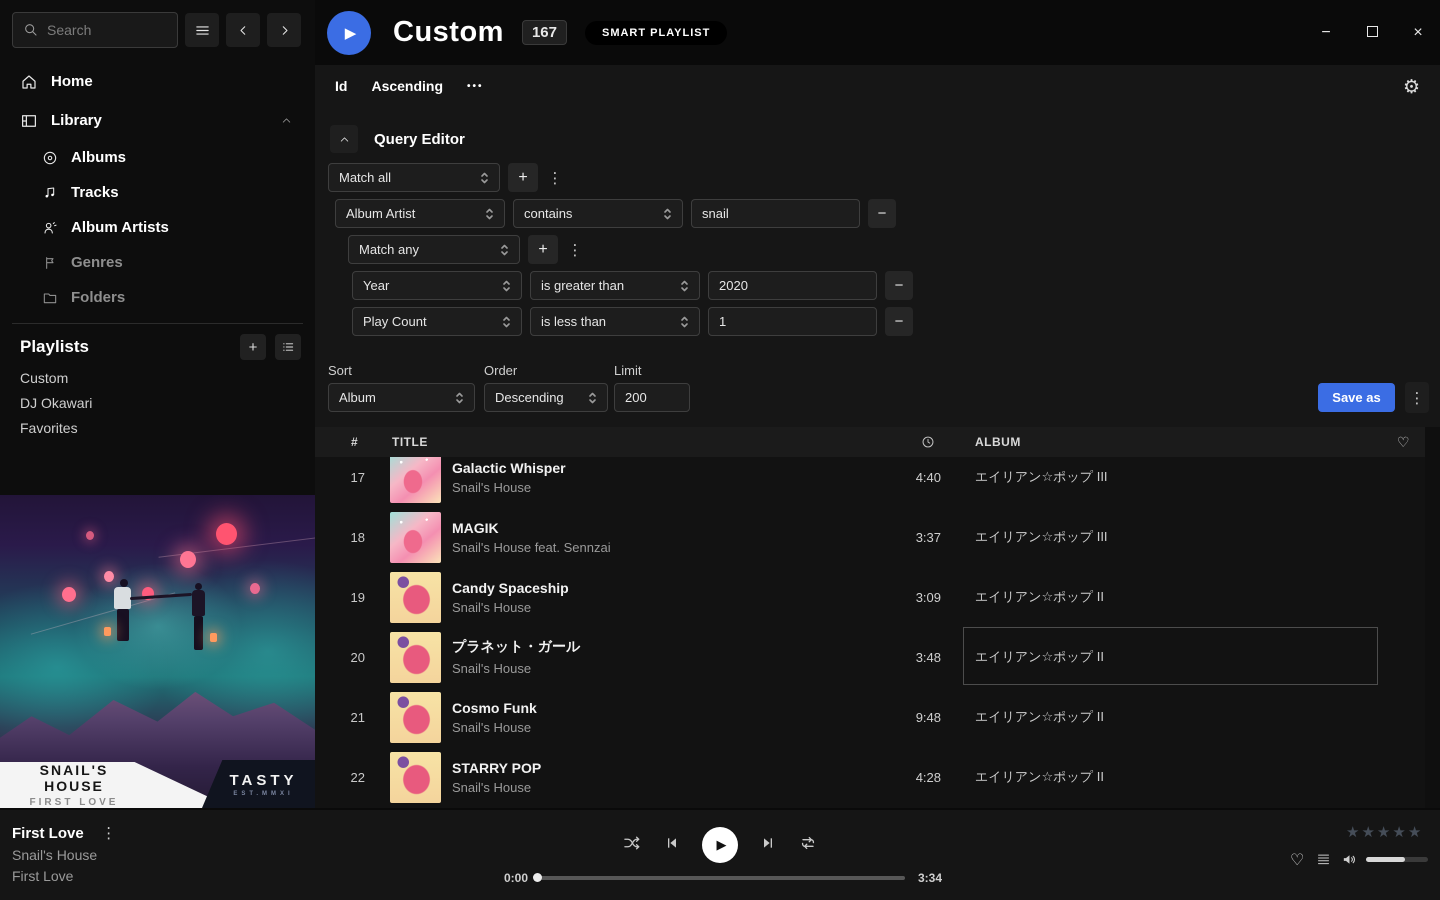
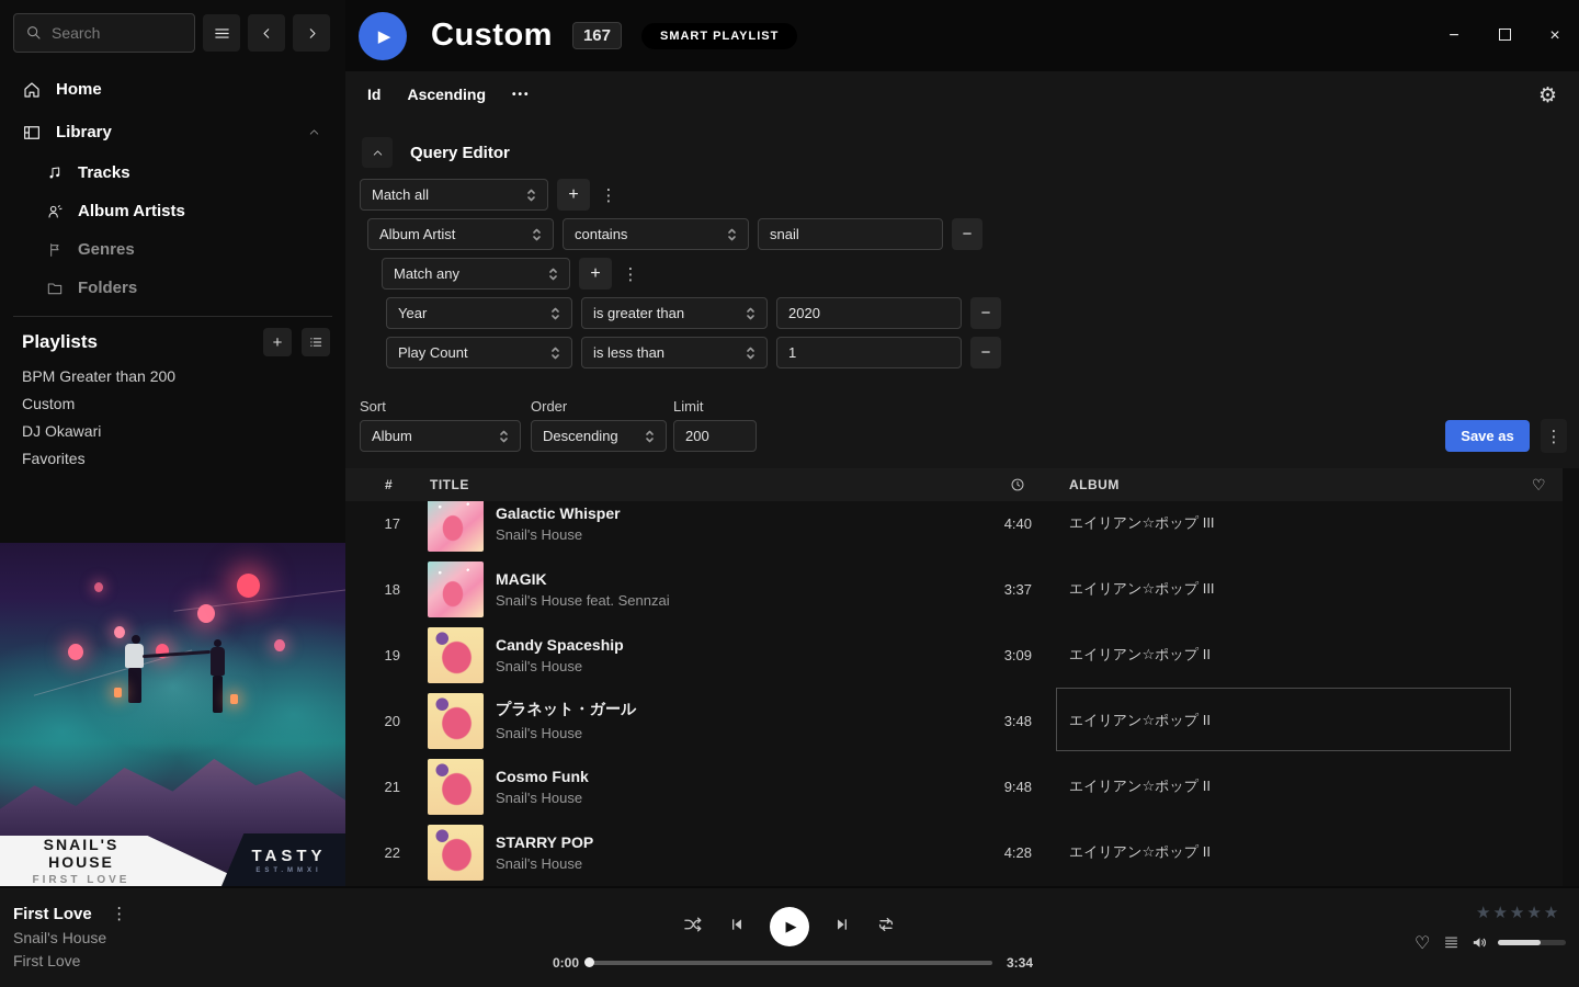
  Search
  Home
  Library
- Albums
  Tracks
  Album Artists
  Genres
  Folders
  Playlists
  +
+ BPM Greater than 200
  Custom
  DJ Okawari
  Favorites
  SNAIL'S HOUSE
  FIRST LOVE
  TASTY
  ▶
  Custom
  167
  SMART PLAYLIST
  −
  ×
  Id
  Ascending
  •••
  ⚙
  Query Editor
  Match all
  +
  ⋮
  Album Artist
  contains
  snail
  −
  Match any
  +
  ⋮
  Year
  is greater than
  2020
  −
  Play Count
  is less than
  1
  −
  Sort
  Order
  Limit
  Album
  Descending
  200
  Save as
  ⋮
  #
  TITLE
  ALBUM
  ♡
  17
  Galactic Whisper
  Snail's House
  4:40
  エイリアン☆ポップ III
  18
  MAGIK
  Snail's House feat. Sennzai
  3:37
  エイリアン☆ポップ III
  19
  Candy Spaceship
  Snail's House
  3:09
  エイリアン☆ポップ II
  20
  プラネット・ガール
  Snail's House
  3:48
  エイリアン☆ポップ II
  21
  Cosmo Funk
  Snail's House
  9:48
  エイリアン☆ポップ II
  22
  STARRY POP
  Snail's House
  4:28
  エイリアン☆ポップ II
  First Love
  ⋮
  Snail's House
  First Love
  ▶
  0:00
  3:34
  ★★★★★
  ♡
